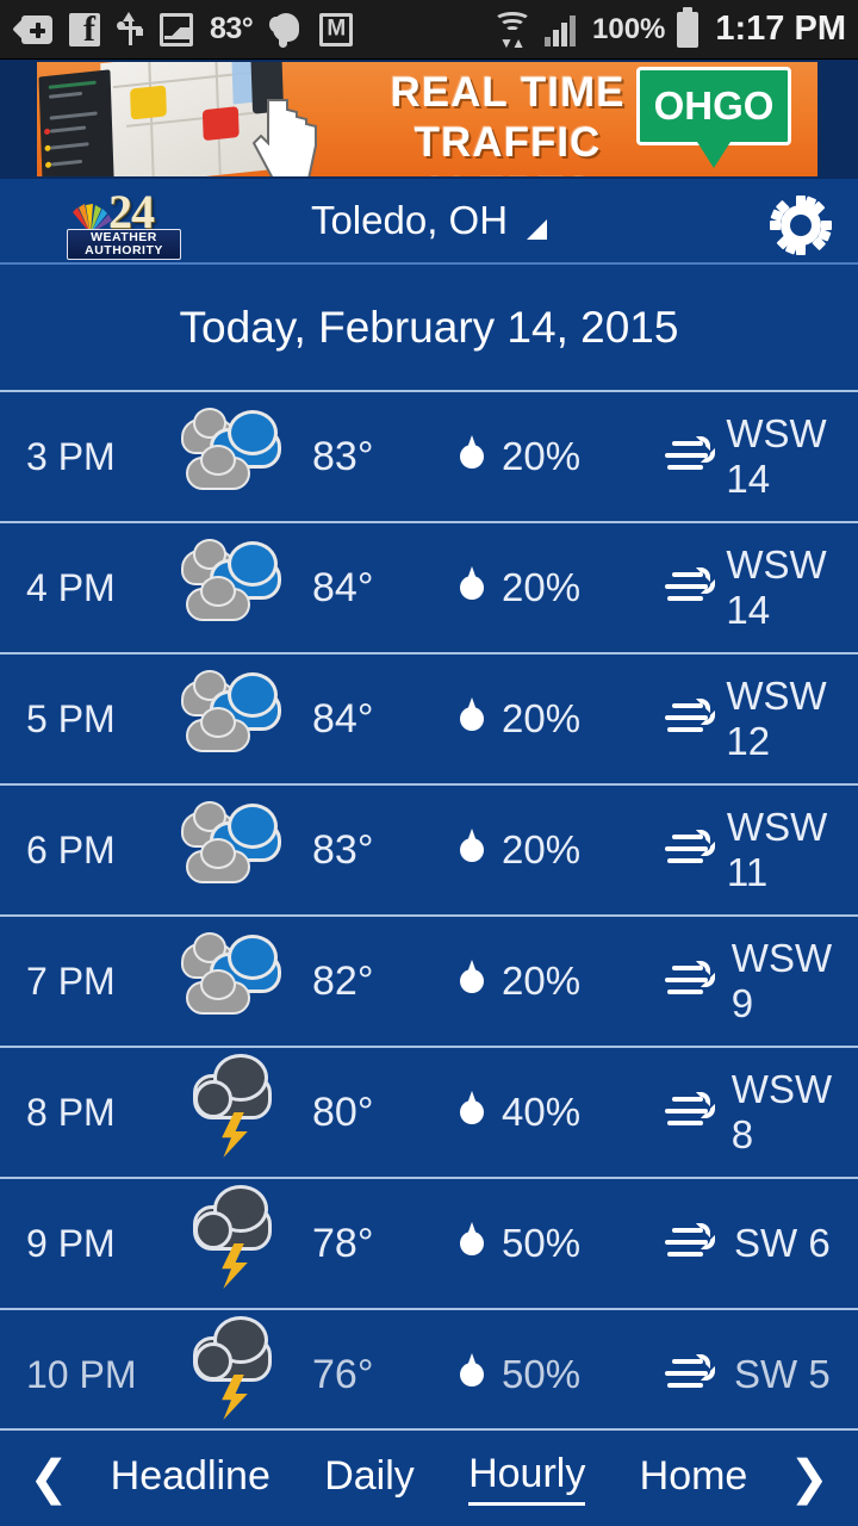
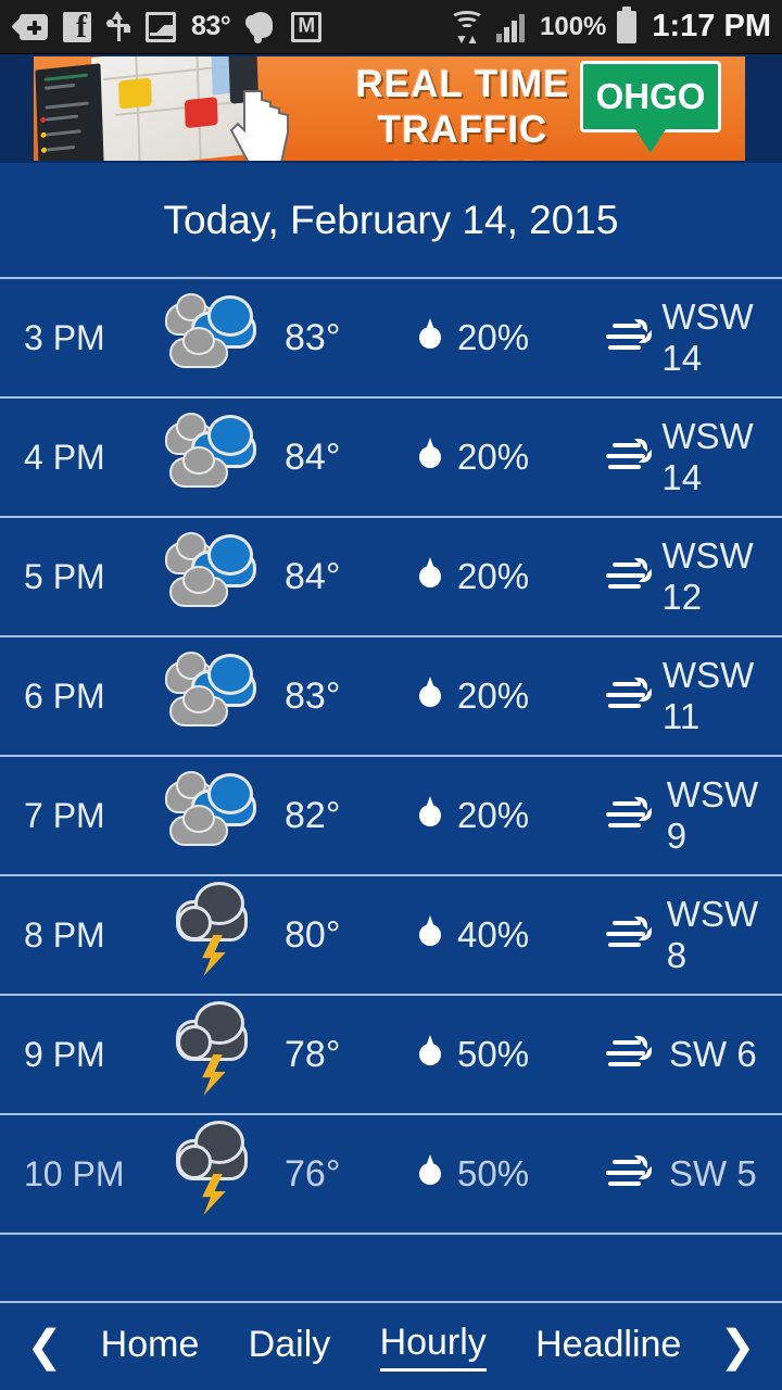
  83°
  ▼
  ▲
  100%
  1:17 PM
  REAL TIME
  OHGO
- 24
- WEATHER
- AUTHORITY
- Toledo, OH
  Today, February 14, 2015
  3 PM
  83°
  20%
  WSW 14
  4 PM
  84°
  20%
  WSW 14
  5 PM
  84°
  20%
  WSW 12
  6 PM
  83°
  20%
  WSW 11
  7 PM
  82°
  20%
  WSW 9
  8 PM
  80°
  40%
  WSW 8
  9 PM
  78°
  50%
  SW 6
  10 PM
  76°
  50%
  SW 5
  ❮
- Headline
+ Home
  Daily
  Hourly
- Home
+ Headline
  ❯
